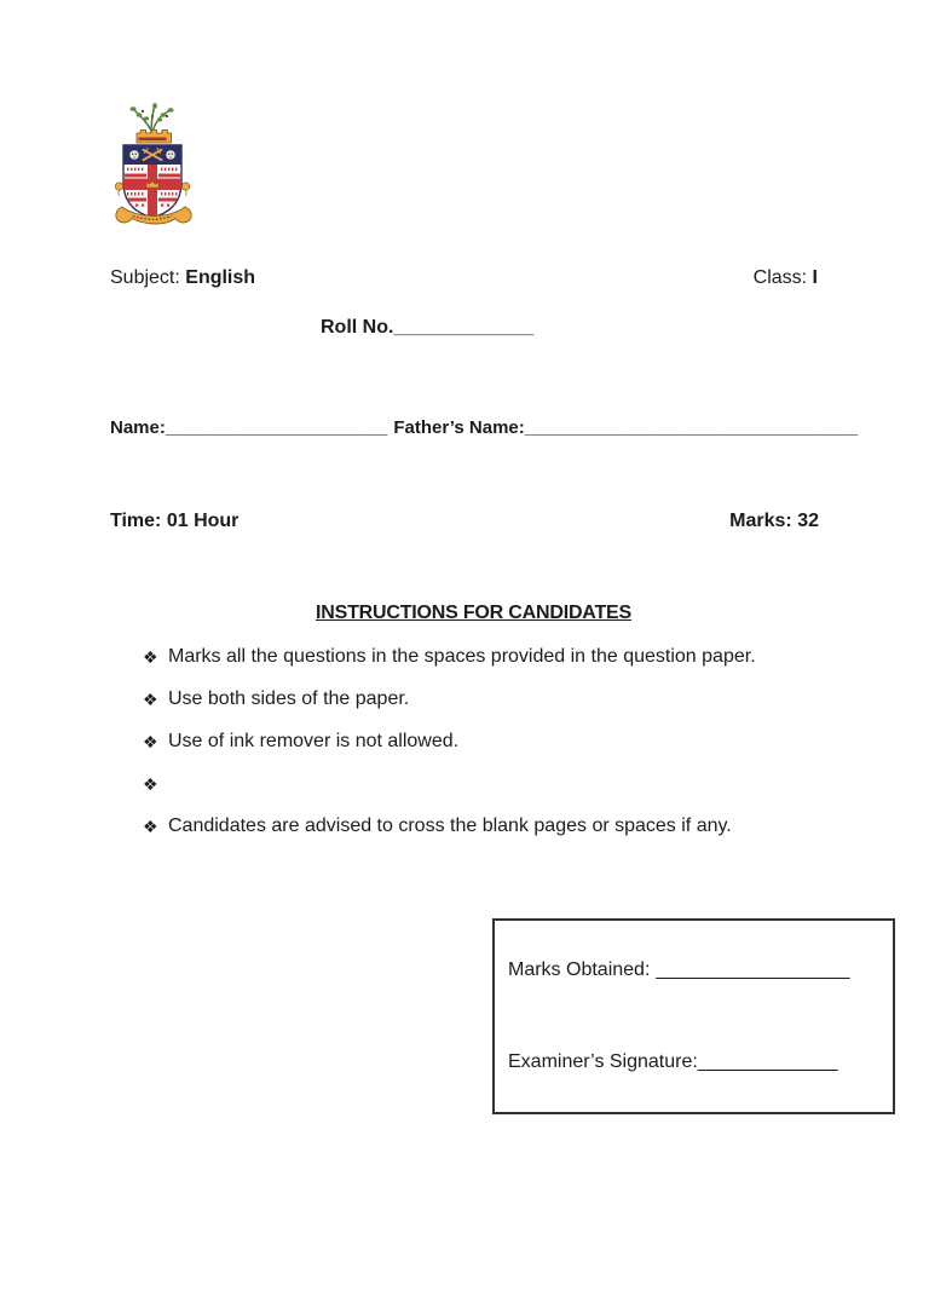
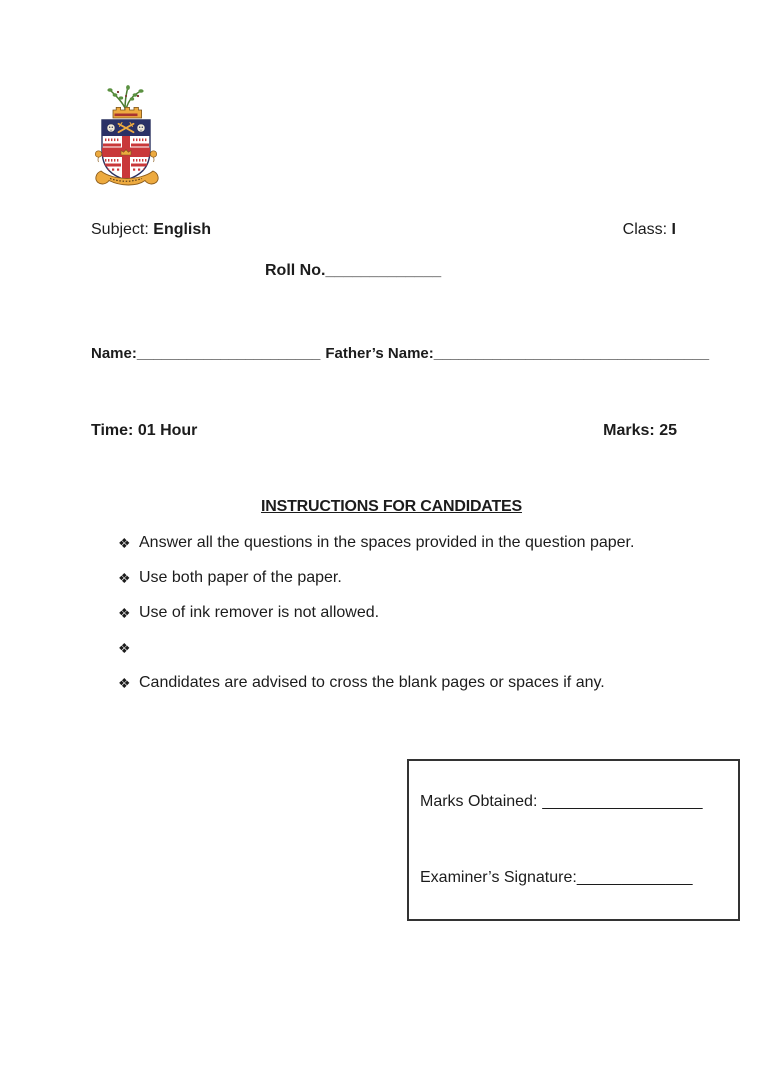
  Subject: English
  Class: I
  Roll No._____________
  Name:______________________ Father’s Name:_________________________________
  Time: 01 Hour
- Marks: 32
+ Marks: 25
  INSTRUCTIONS FOR CANDIDATES
  ❖
- Marks all the questions in the spaces provided in the question paper.
+ Answer all the questions in the spaces provided in the question paper.
  ❖
- Use both sides of the paper.
+ Use both paper of the paper.
  ❖
  Use of ink remover is not allowed.
  ❖
  ❖
  Candidates are advised to cross the blank pages or spaces if any.
  Marks Obtained: __________________
  Examiner’s Signature:_____________
